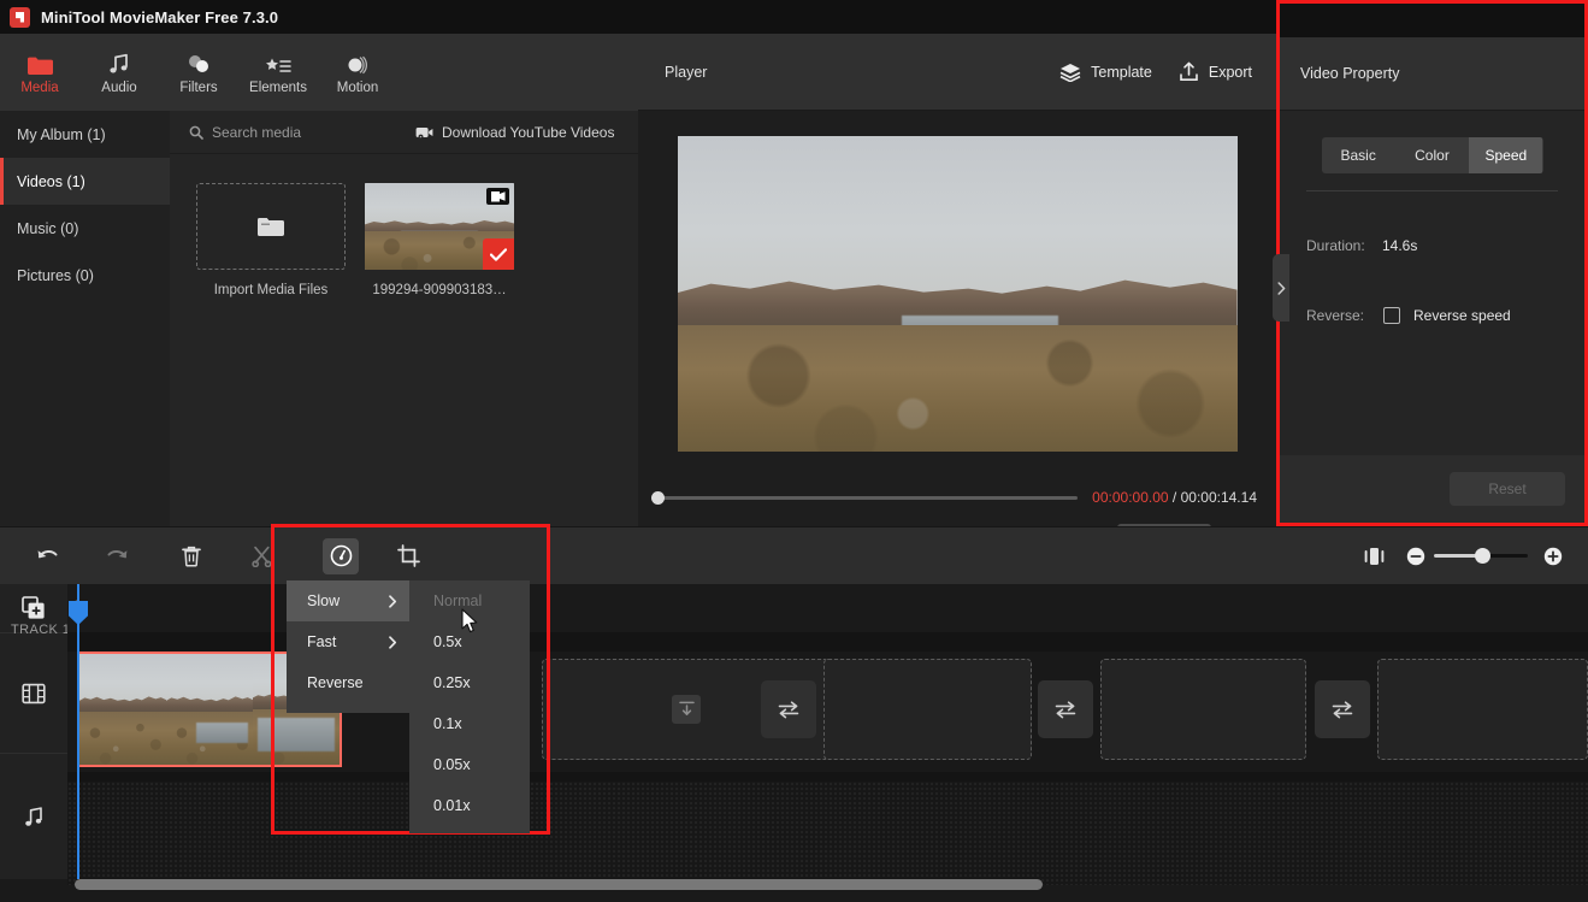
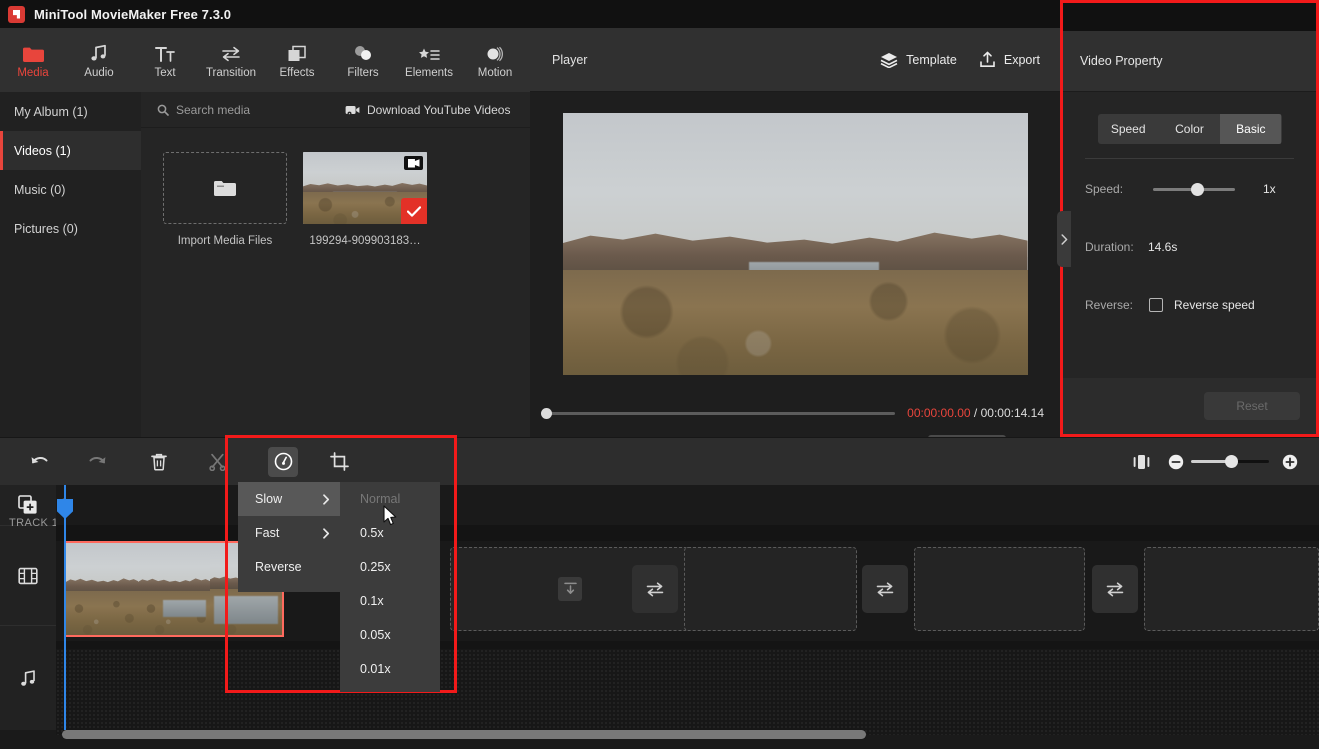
  MiniTool MovieMaker Free 7.3.0
  Media
  Audio
+ Text
+ Transition
+ Effects
  Filters
  Elements
  Motion
  My Album (1)
  Videos (1)
  Music (0)
  Pictures (0)
  Search media
  Download YouTube Videos
  Import Media Files
  199294-909903183…
  Player
  Template
  Export
  00:00:00.00 / 00:00:14.14
  Video Property
- Basic
+ Speed
  Color
- Speed
+ Basic
+ Speed:
+ 1x
  Duration:
  14.6s
  Reverse:
  Reverse speed
  Reset
  TRACK 1
  Slow
  Fast
  Reverse
  Normal
  0.5x
  0.25x
  0.1x
  0.05x
  0.01x
